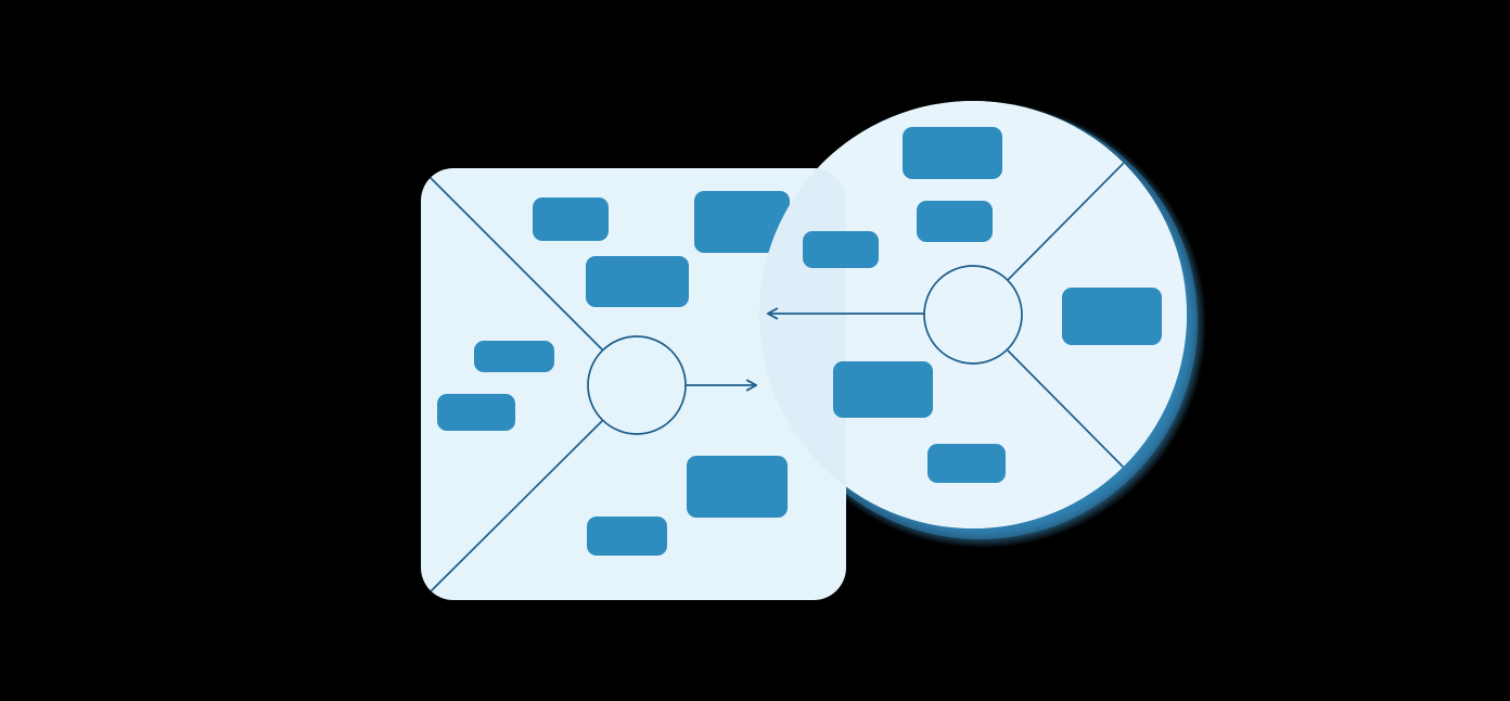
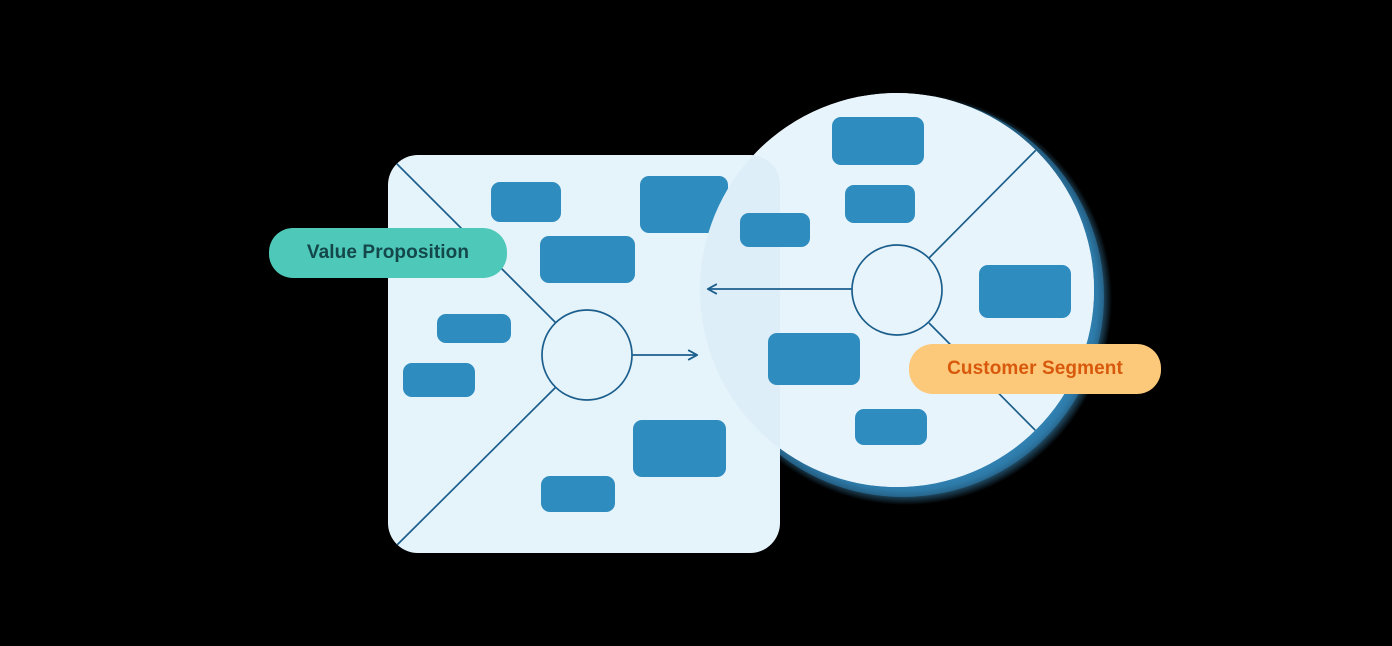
+ Value Proposition
+ Customer Segment
